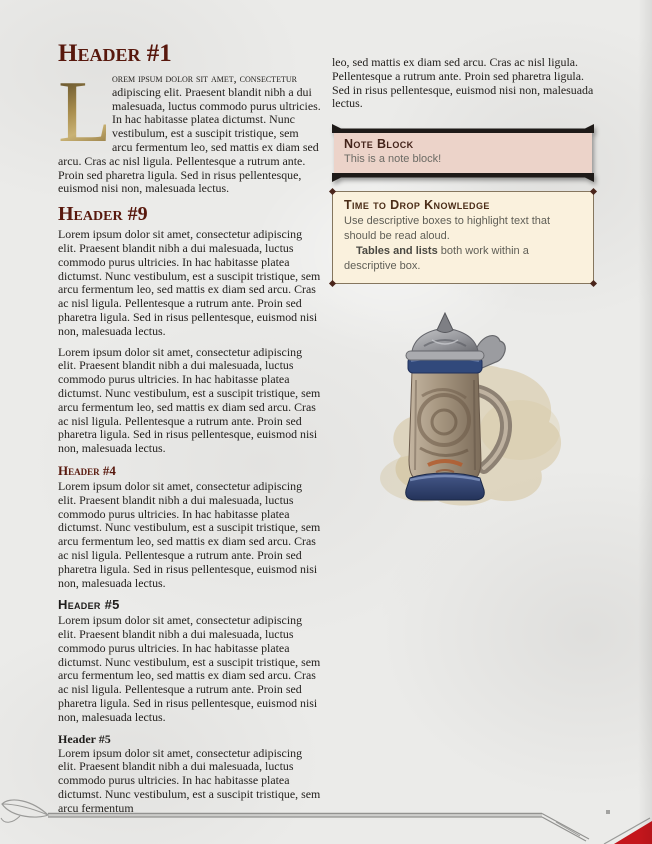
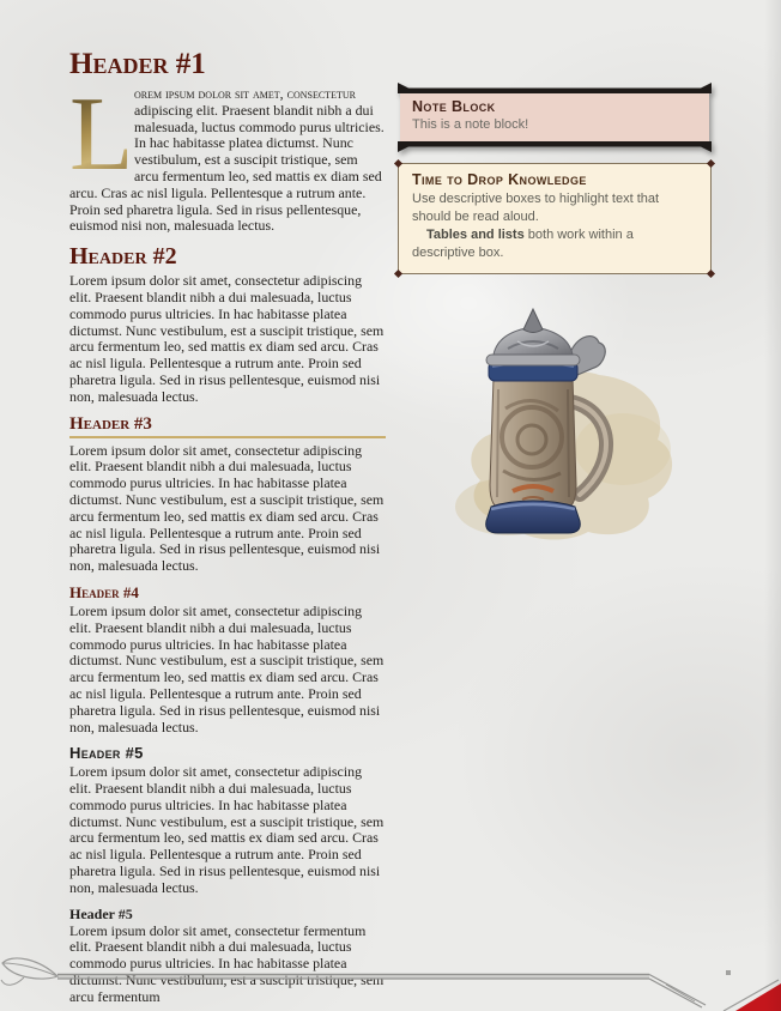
  Header #1
  L
  orem ipsum dolor sit amet, consectetur adipiscing elit. Praesent blandit nibh a dui malesuada, luctus commodo purus ultricies. In hac habitasse platea dictumst. Nunc vestibulum, est a suscipit tristique, sem arcu fermentum leo, sed mattis ex diam sed arcu. Cras ac nisl ligula. Pellentesque a rutrum ante. Proin sed pharetra ligula. Sed in risus pellentesque, euismod nisi non, malesuada lectus.
- Header #9
+ Header #2
  Lorem ipsum dolor sit amet, consectetur adipiscing elit. Praesent blandit nibh a dui malesuada, luctus commodo purus ultricies. In hac habitasse platea dictumst. Nunc vestibulum, est a suscipit tristique, sem arcu fermentum leo, sed mattis ex diam sed arcu. Cras ac nisl ligula. Pellentesque a rutrum ante. Proin sed pharetra ligula. Sed in risus pellentesque, euismod nisi non, malesuada lectus.
+ Header #3
  Lorem ipsum dolor sit amet, consectetur adipiscing elit. Praesent blandit nibh a dui malesuada, luctus commodo purus ultricies. In hac habitasse platea dictumst. Nunc vestibulum, est a suscipit tristique, sem arcu fermentum leo, sed mattis ex diam sed arcu. Cras ac nisl ligula. Pellentesque a rutrum ante. Proin sed pharetra ligula. Sed in risus pellentesque, euismod nisi non, malesuada lectus.
  Header #4
  Lorem ipsum dolor sit amet, consectetur adipiscing elit. Praesent blandit nibh a dui malesuada, luctus commodo purus ultricies. In hac habitasse platea dictumst. Nunc vestibulum, est a suscipit tristique, sem arcu fermentum leo, sed mattis ex diam sed arcu. Cras ac nisl ligula. Pellentesque a rutrum ante. Proin sed pharetra ligula. Sed in risus pellentesque, euismod nisi non, malesuada lectus.
  Header #5
  Lorem ipsum dolor sit amet, consectetur adipiscing elit. Praesent blandit nibh a dui malesuada, luctus commodo purus ultricies. In hac habitasse platea dictumst. Nunc vestibulum, est a suscipit tristique, sem arcu fermentum leo, sed mattis ex diam sed arcu. Cras ac nisl ligula. Pellentesque a rutrum ante. Proin sed pharetra ligula. Sed in risus pellentesque, euismod nisi non, malesuada lectus.
  Header #5
- Lorem ipsum dolor sit amet, consectetur adipiscing elit. Praesent blandit nibh a dui malesuada, luctus commodo purus ultricies. In hac habitasse platea dictumst. Nunc vestibulum, est a suscipit tristique, sem arcu fermentum
+ Lorem ipsum dolor sit amet, consectetur fermentum elit. Praesent blandit nibh a dui malesuada, luctus commodo purus ultricies. In hac habitasse platea dictumst. Nunc vestibulum, est a suscipit tristique, sem arcu fermentum
- leo, sed mattis ex diam sed arcu. Cras ac nisl ligula. Pellentesque a rutrum ante. Proin sed pharetra ligula. Sed in risus pellentesque, euismod nisi non, malesuada lectus.
  Note Block
  This is a note block!
  Time to Drop Knowledge
  Use descriptive boxes to highlight text that should be read aloud.
  Tables and lists both work within a descriptive box.
